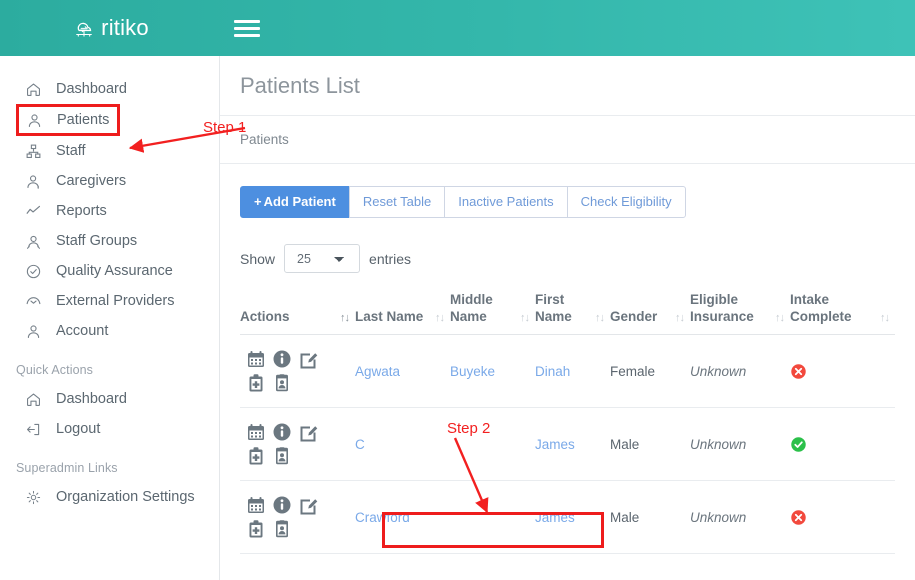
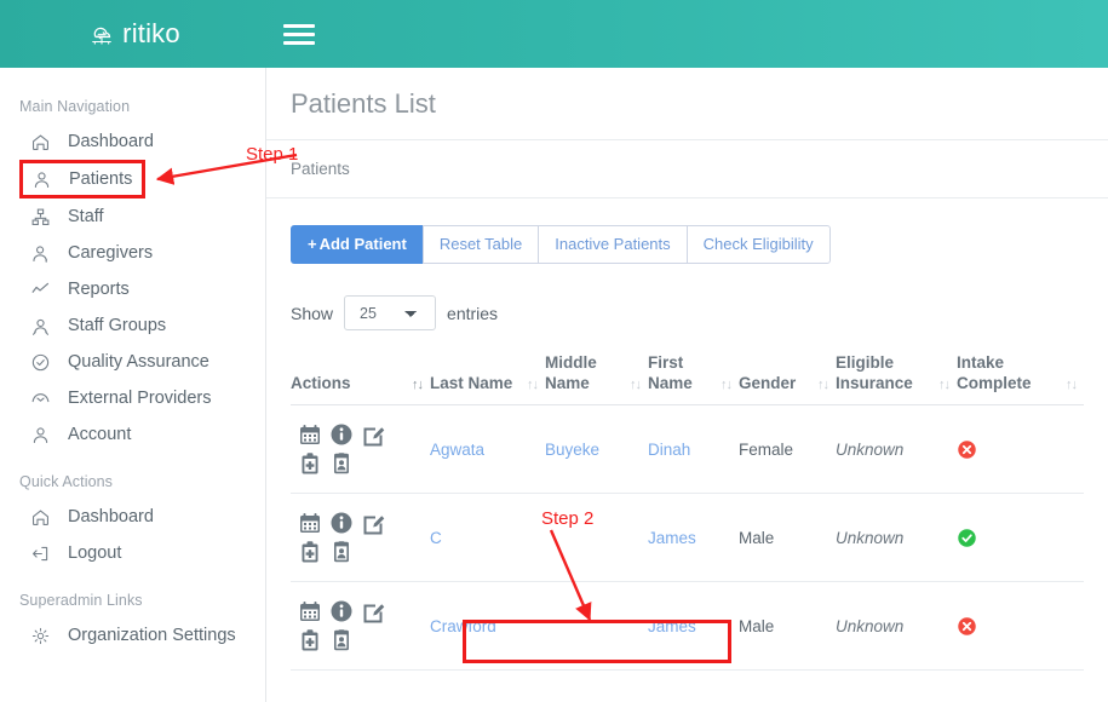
  ritiko
+ Main Navigation
  Dashboard
  Patients
  Staff
  Caregivers
  Reports
  Staff Groups
  Quality Assurance
  External Providers
  Account
  Quick Actions
  Dashboard
  Logout
  Superadmin Links
  Organization Settings
  Patients List
  Patients
  + Add Patient
  Reset Table
  Inactive Patients
  Check Eligibility
  Show
  25
  entries
  Actions ↑↓	Last Name ↑↓	Middle Name ↑↓	First Name ↑↓	Gender ↑↓	Eligible Insurance ↑↓	Intake Complete ↑↓
  	Agwata	Buyeke	Dinah	Female	Unknown
  	C		James	Male	Unknown
  	Crawford		James	Male	Unknown
  Step 1
  Step 2
